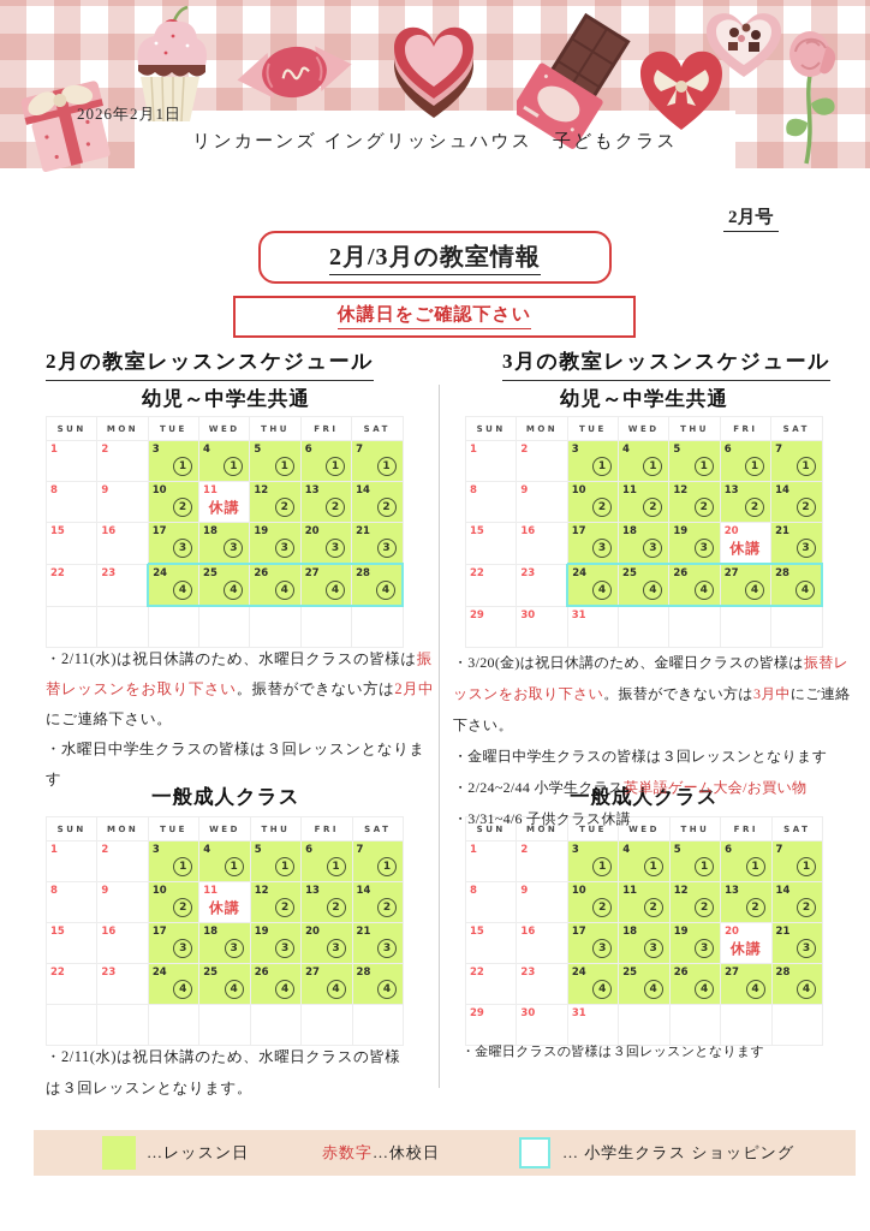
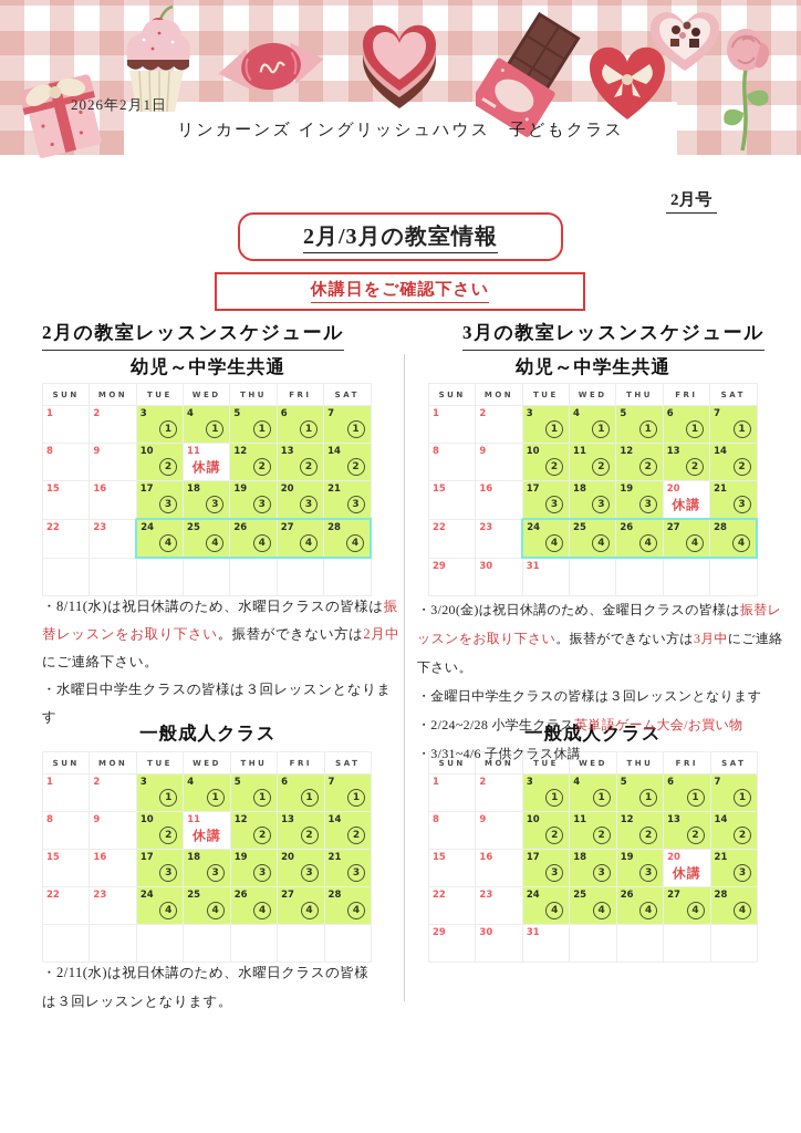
  2026年2月1日
  リンカーンズ イングリッシュハウス 子どもクラス
  2月号
  2月/3月の教室情報
  休講日をご確認下さい
  2月の教室レッスンスケジュール
  3月の教室レッスンスケジュール
  幼児～中学生共通
  幼児～中学生共通
  一般成人クラス
  一般成人クラス
  SUN	MON	TUE	WED	THU	FRI	SAT
  1	2	31	41	51	61	71
  8	9	102	11休講	122	132	142
  15	16	173	183	193	203	213
  22	23	244	254	264	274	284
  SUN	MON	TUE	WED	THU	FRI	SAT
  1	2	31	41	51	61	71
  8	9	102	112	122	132	142
  15	16	173	183	193	20休講	213
  22	23	244	254	264	274	284
  29	30	31
  SUN	MON	TUE	WED	THU	FRI	SAT
  1	2	31	41	51	61	71
  8	9	102	11休講	122	132	142
  15	16	173	183	193	203	213
  22	23	244	254	264	274	284
  SUN	MON	TUE	WED	THU	FRI	SAT
  1	2	31	41	51	61	71
  8	9	102	112	122	132	142
  15	16	173	183	193	20休講	213
  22	23	244	254	264	274	284
  29	30	31
- ・2/11(水)は祝日休講のため、水曜日クラスの皆様は振替レッスンをお取り下さい。振替ができない方は2月中にご連絡下さい。
+ ・8/11(水)は祝日休講のため、水曜日クラスの皆様は振替レッスンをお取り下さい。振替ができない方は2月中にご連絡下さい。
  ・水曜日中学生クラスの皆様は３回レッスンとなります
  ・3/20(金)は祝日休講のため、金曜日クラスの皆様は振替レッスンをお取り下さい。振替ができない方は3月中にご連絡下さい。
  ・金曜日中学生クラスの皆様は３回レッスンとなります
- ・2/24~2/44 小学生クラス英単語ゲーム大会/お買い物
+ ・2/24~2/28 小学生クラス英単語ゲーム大会/お買い物
  ・3/31~4/6 子供クラス休講
  ・2/11(水)は祝日休講のため、水曜日クラスの皆様は３回レッスンとなります。
- ・金曜日クラスの皆様は３回レッスンとなります
- …レッスン日
- 赤数字…休校日
- … 小学生クラス ショッピング
